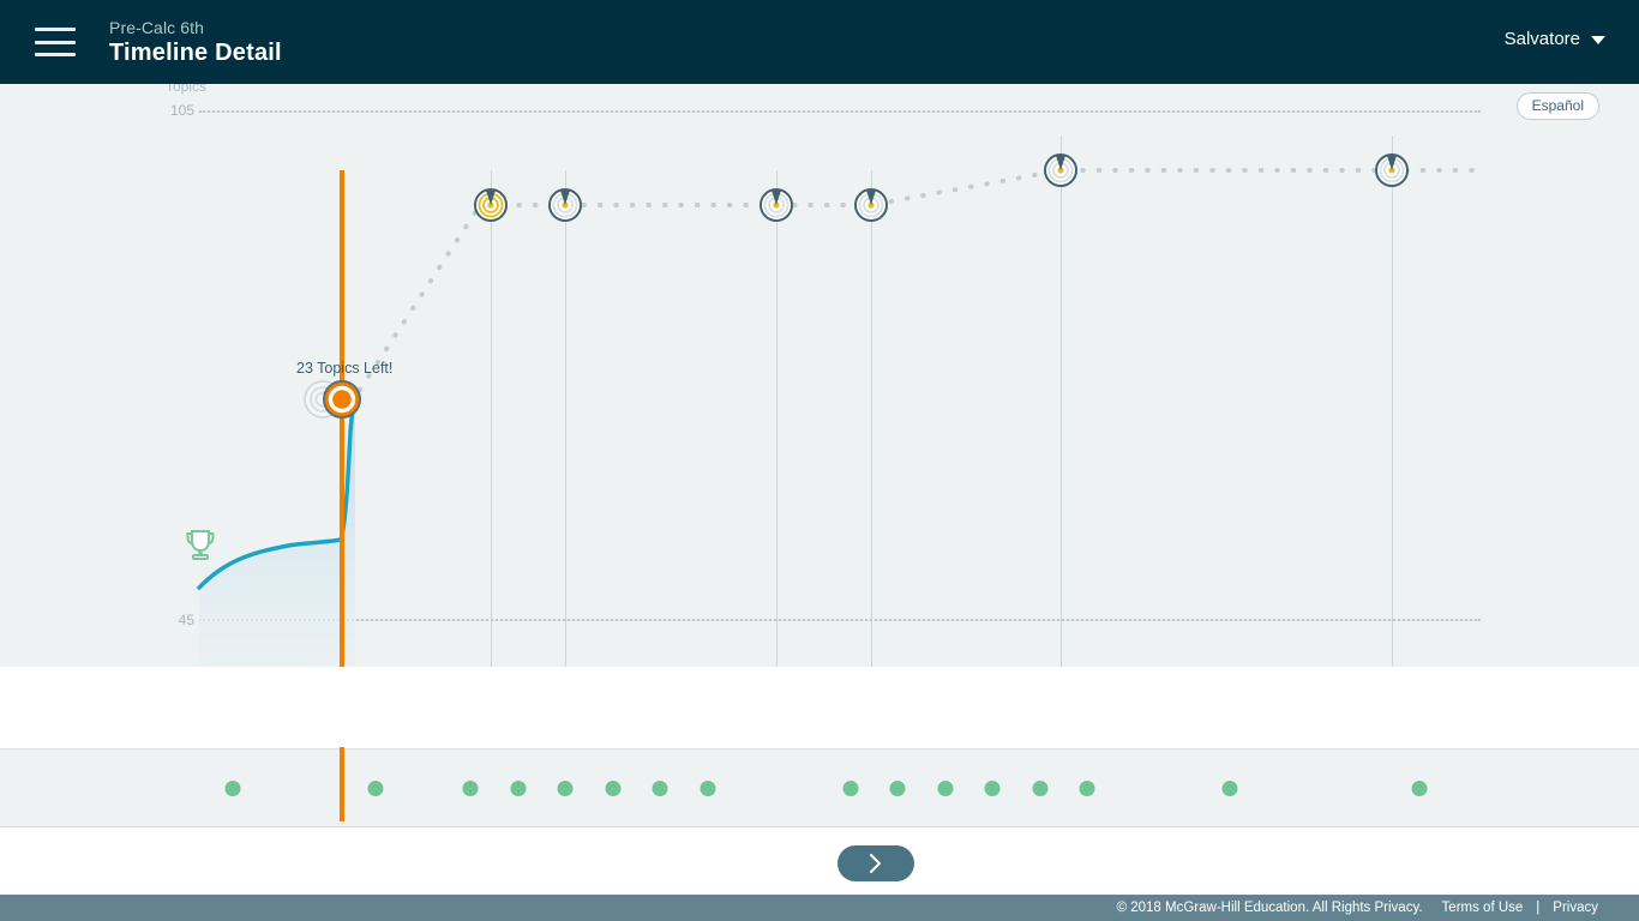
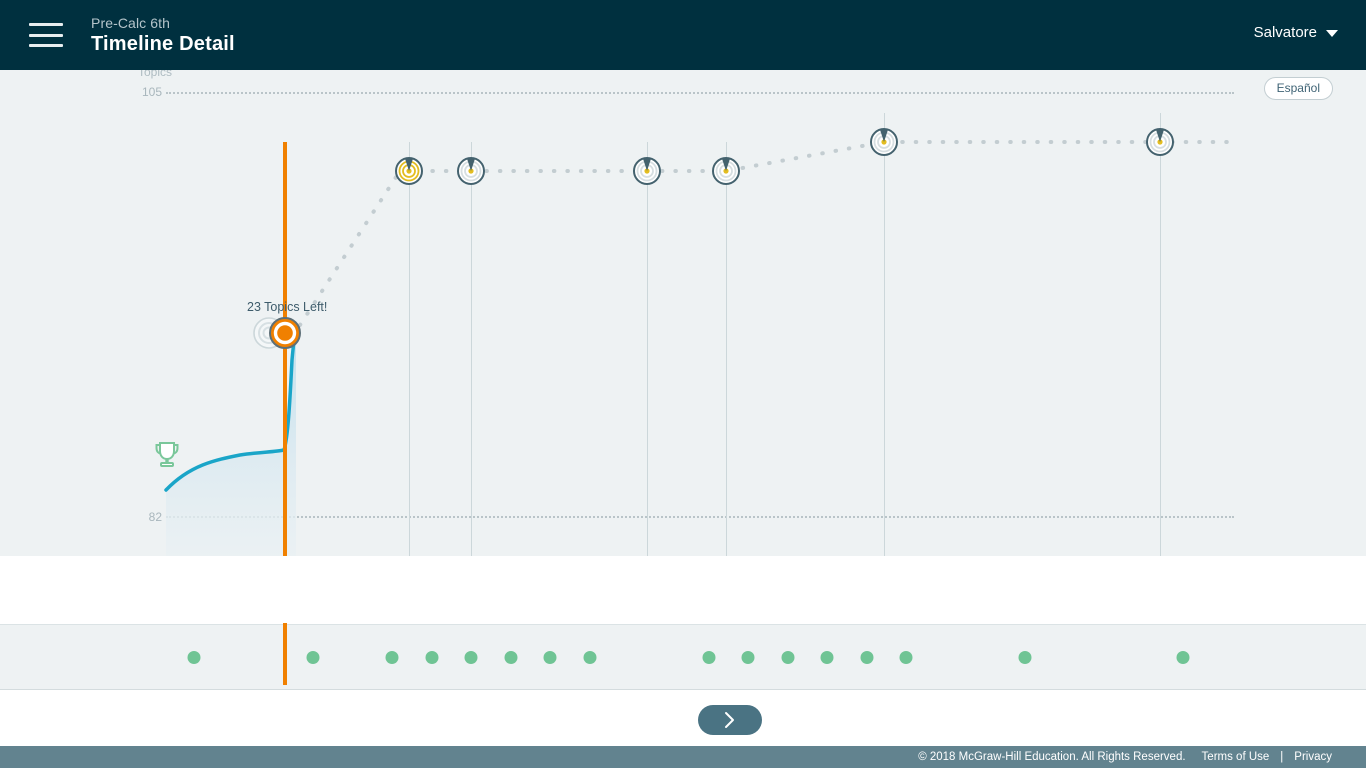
  Pre-Calc 6th
  Timeline Detail
  Salvatore
  Español
  Topics
  105
- 45
+ 82
  23 Topics Left!
- © 2018 McGraw-Hill Education. All Rights Privacy.
+ © 2018 McGraw-Hill Education. All Rights Reserved.
  Terms of Use
  |
  Privacy
